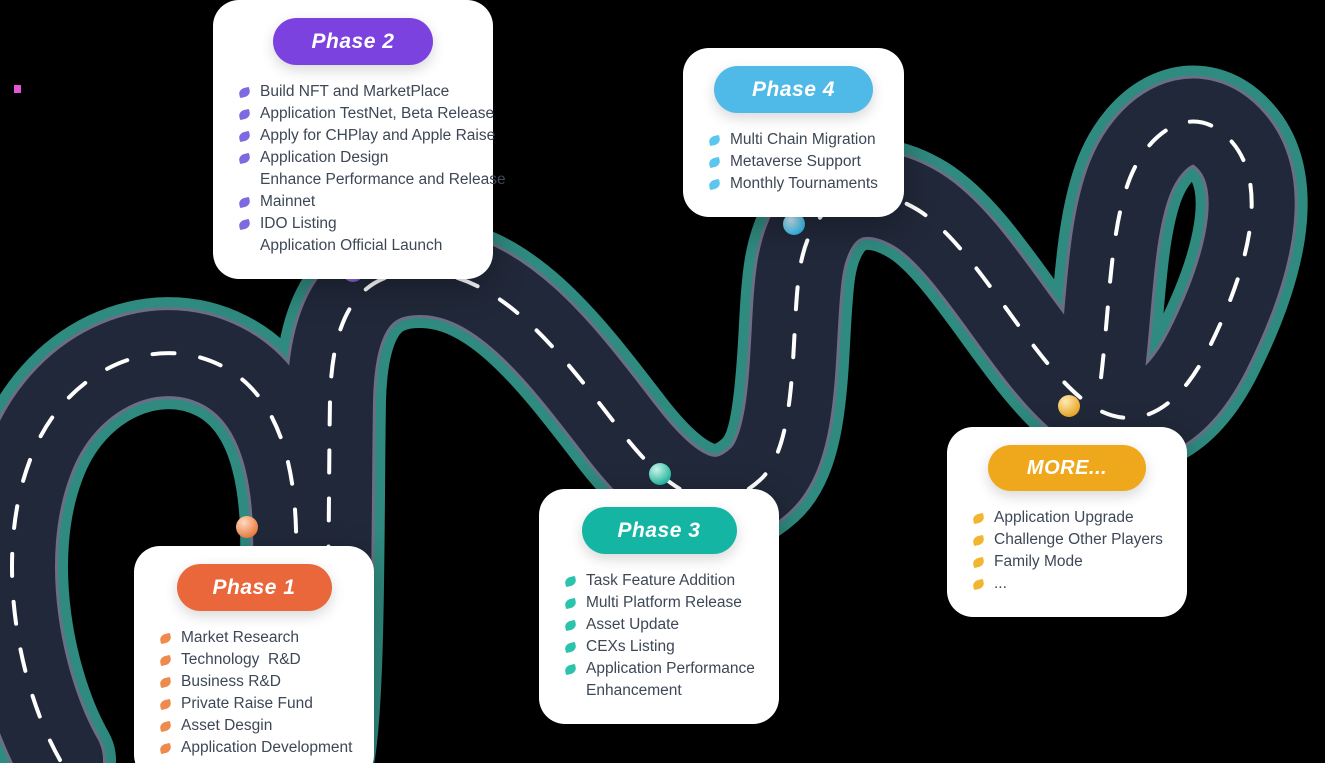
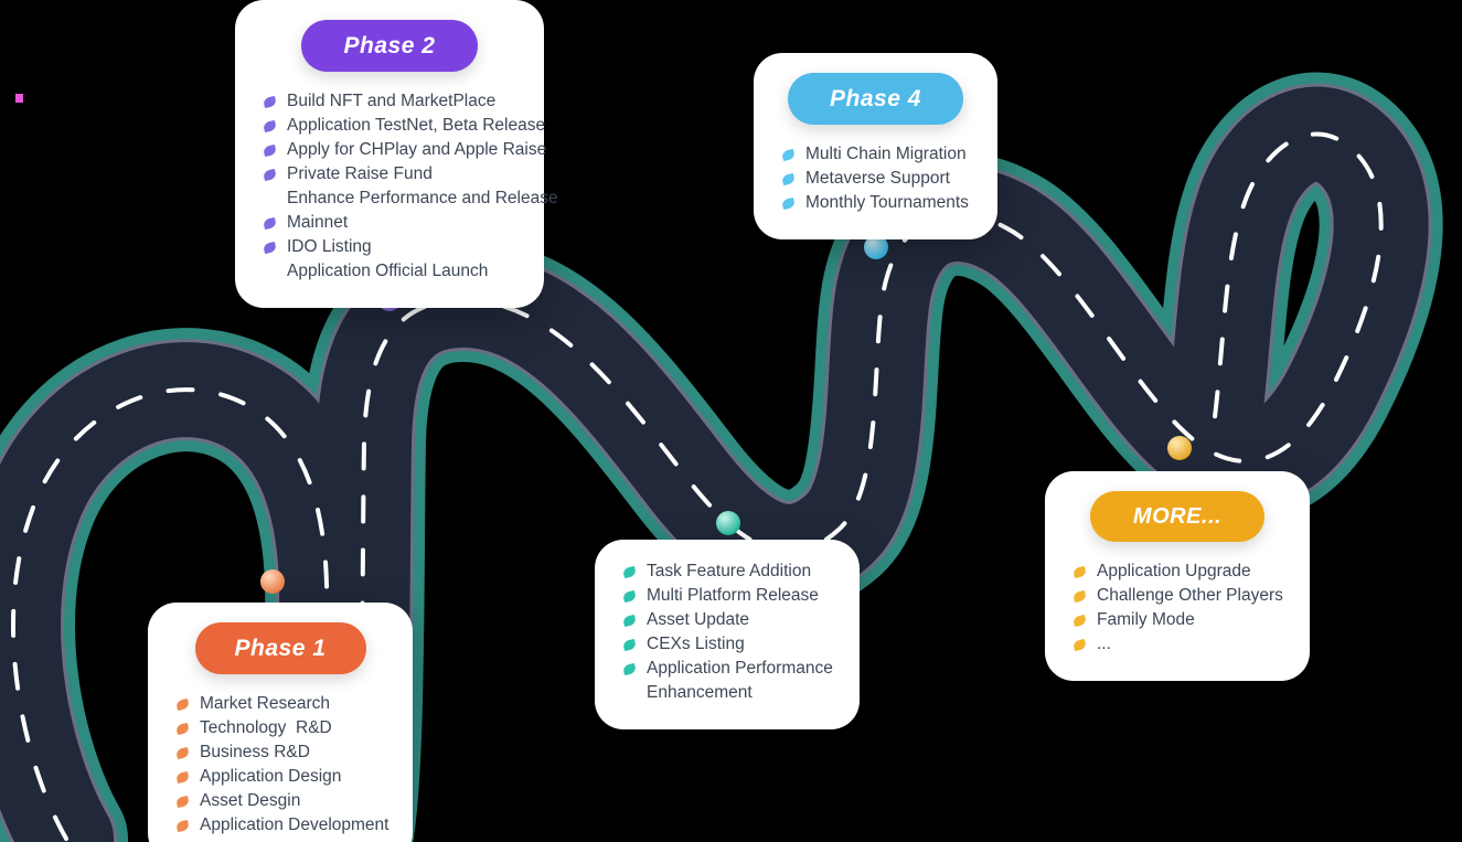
  Phase 2
  Build NFT and MarketPlace
  Application TestNet, Beta Release
  Apply for CHPlay and Apple Raise
- Application Design
+ Private Raise Fund
  Enhance Performance and Release
  Mainnet
  IDO Listing
  Application Official Launch
  Phase 4
  Multi Chain Migration
  Metaverse Support
  Monthly Tournaments
  Phase 1
  Market Research
  Technology R&D
  Business R&D
- Private Raise Fund
+ Application Design
  Asset Desgin
  Application Development
- Phase 3
  Task Feature Addition
  Multi Platform Release
  Asset Update
  CEXs Listing
  Application Performance
  Enhancement
  MORE...
  Application Upgrade
  Challenge Other Players
  Family Mode
  ...
